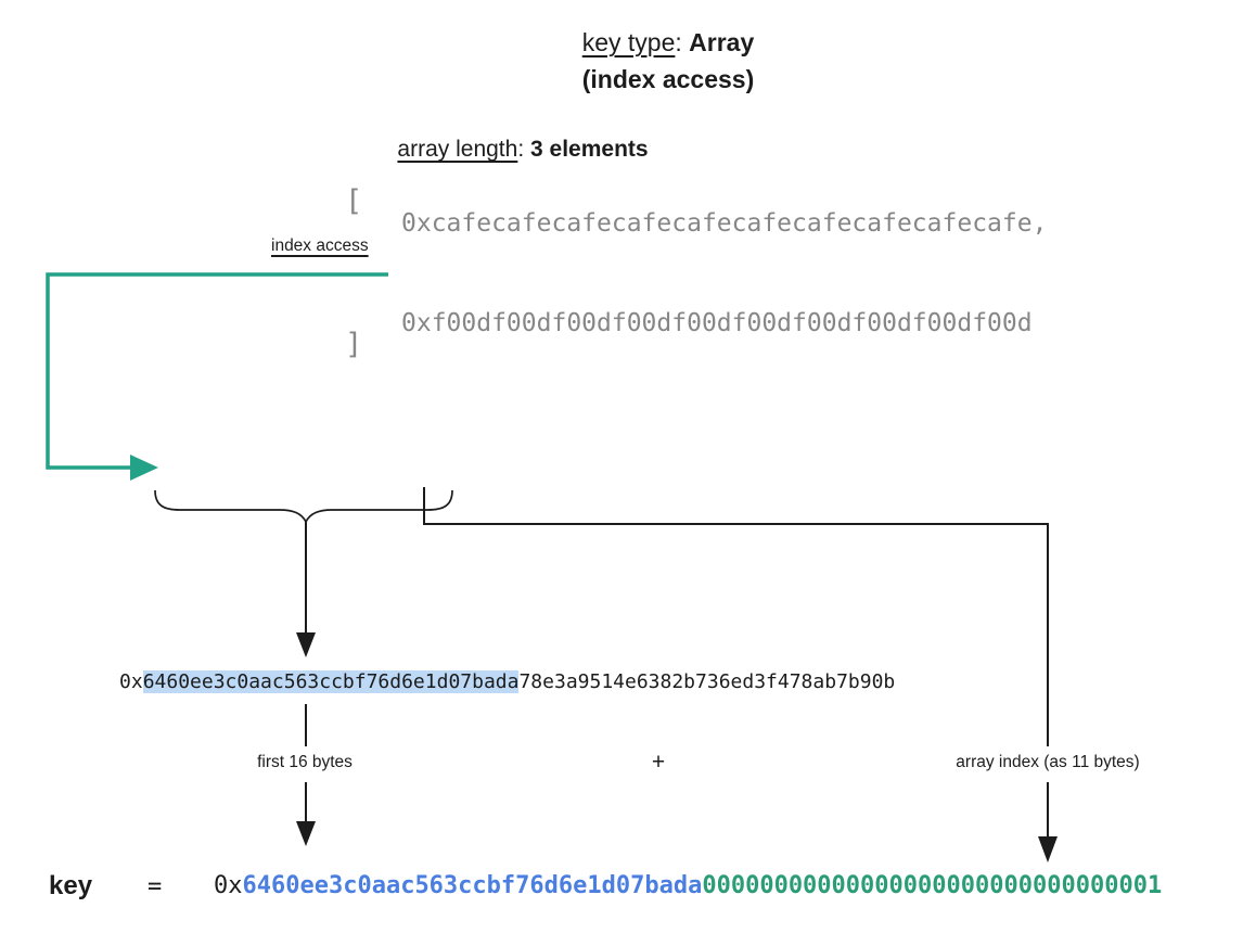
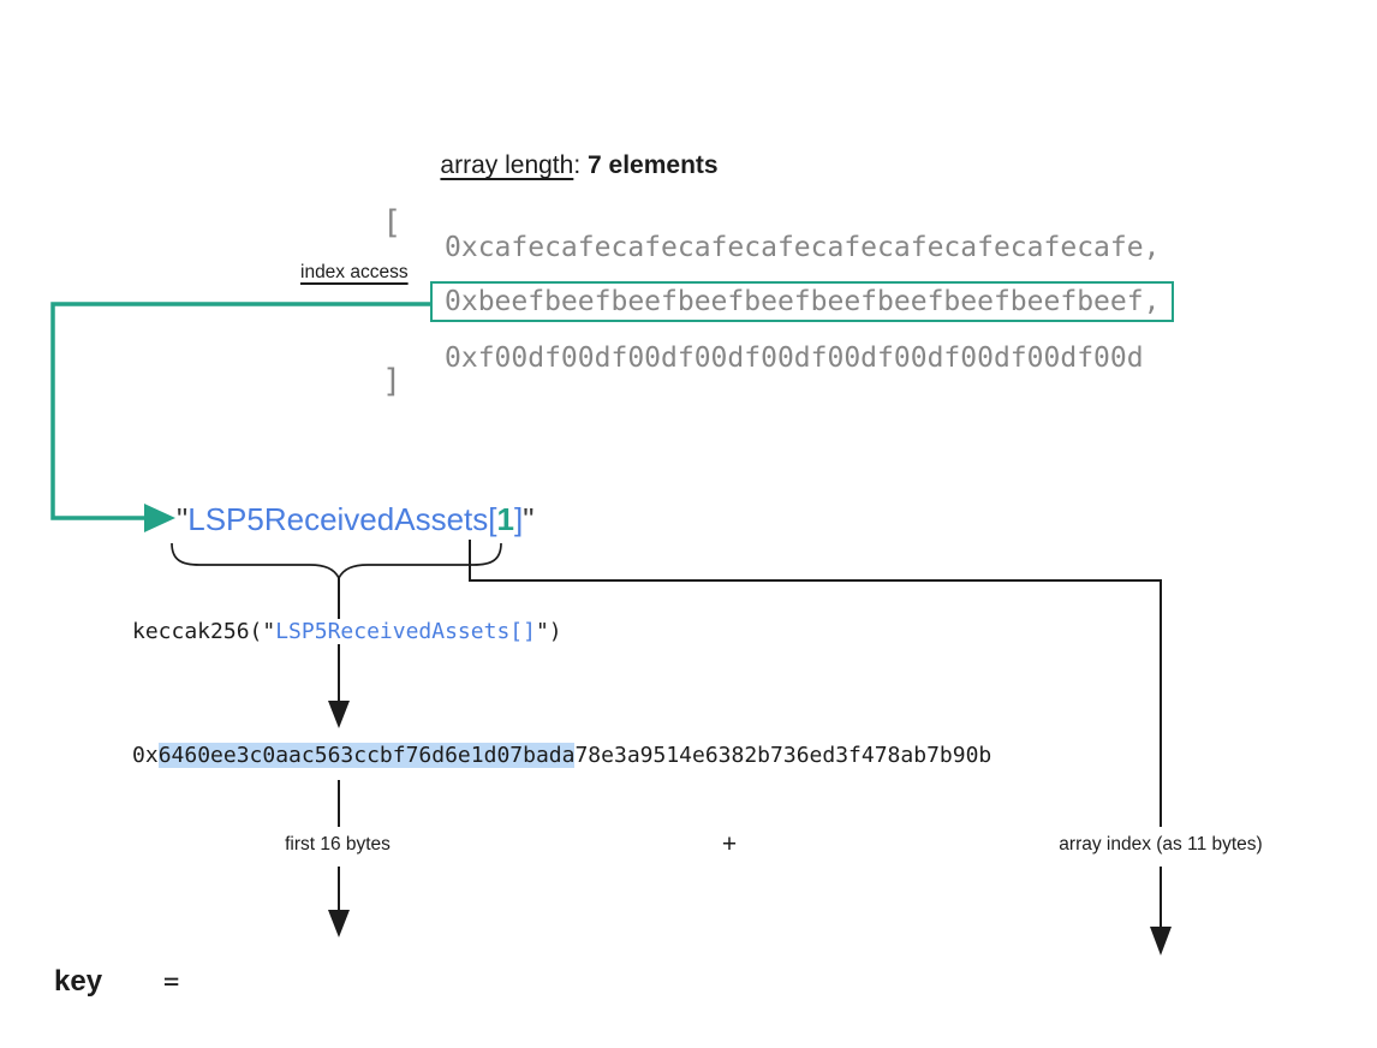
- key type: Array
- (index access)
- array length: 3 elements
+ array length: 7 elements
  [
  0xcafecafecafecafecafecafecafecafecafecafe,
+ 0xbeefbeefbeefbeefbeefbeefbeefbeefbeefbeef,
  0xf00df00df00df00df00df00df00df00df00df00d
  ]
  index access
+ "LSP5ReceivedAssets[1]"
+ keccak256("LSP5ReceivedAssets[]")
  0x6460ee3c0aac563ccbf76d6e1d07bada78e3a9514e6382b736ed3f478ab7b90b
  first 16 bytes
  +
  array index (as 11 bytes)
  key
  =
- 0x6460ee3c0aac563ccbf76d6e1d07bada00000000000000000000000000000001
